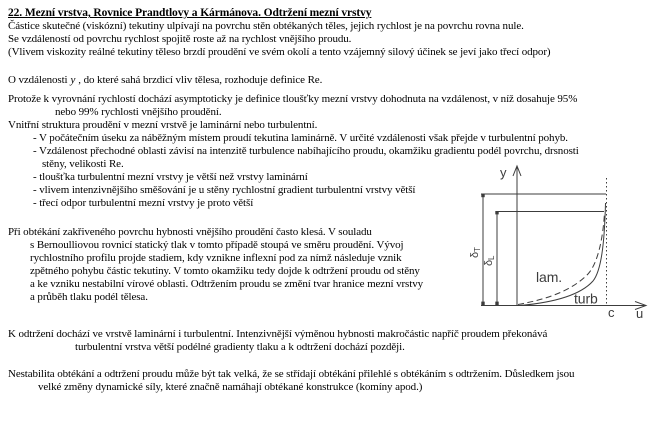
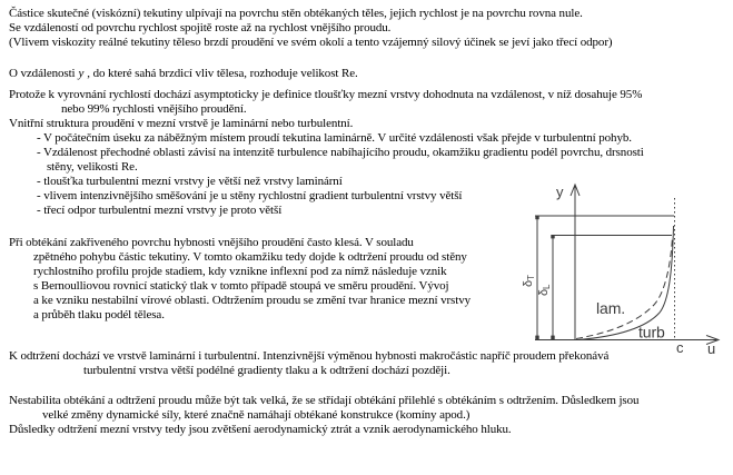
- 22. Mezní vrstva, Rovnice Prandtlovy a Kármánova. Odtržení mezní vrstvy
  Částice skutečné (viskózní) tekutiny ulpívají na povrchu stěn obtékaných těles, jejich rychlost je na povrchu rovna nule.
  Se vzdáleností od povrchu rychlost spojitě roste až na rychlost vnějšího proudu.
  (Vlivem viskozity reálné tekutiny těleso brzdí proudění ve svém okolí a tento vzájemný silový účinek se jeví jako třecí odpor)
- O vzdálenosti y , do které sahá brzdicí vliv tělesa, rozhoduje definice Re.
+ O vzdálenosti y , do které sahá brzdicí vliv tělesa, rozhoduje velikost Re.
  Protože k vyrovnání rychlostí dochází asymptoticky je definice tloušťky mezní vrstvy dohodnuta na vzdálenost, v níž dosahuje 95%
  nebo 99% rychlosti vnějšího proudění.
  Vnitřní struktura proudění v mezní vrstvě je laminární nebo turbulentní.
  - V počátečním úseku za náběžným místem proudí tekutina laminárně. V určité vzdálenosti však přejde v turbulentní pohyb.
  - Vzdálenost přechodné oblasti závisí na intenzitě turbulence nabíhajícího proudu, okamžiku gradientu podél povrchu, drsnosti
  stěny, velikosti Re.
  - tloušťka turbulentní mezní vrstvy je větší než vrstvy laminární
  - vlivem intenzivnějšího směšování je u stěny rychlostní gradient turbulentní vrstvy větší
  - třecí odpor turbulentní mezní vrstvy je proto větší
  Při obtékání zakřiveného povrchu hybnosti vnějšího proudění často klesá. V souladu
- s Bernoulliovou rovnicí statický tlak v tomto případě stoupá ve směru proudění. Vývoj
+ zpětného pohybu částic tekutiny. V tomto okamžiku tedy dojde k odtržení proudu od stěny
  rychlostního profilu projde stadiem, kdy vznikne inflexní pod za nímž následuje vznik
- zpětného pohybu částic tekutiny. V tomto okamžiku tedy dojde k odtržení proudu od stěny
+ s Bernoulliovou rovnicí statický tlak v tomto případě stoupá ve směru proudění. Vývoj
  a ke vzniku nestabilní vírové oblasti. Odtržením proudu se změní tvar hranice mezní vrstvy
  a průběh tlaku podél tělesa.
  K odtržení dochází ve vrstvě laminární i turbulentní. Intenzivnější výměnou hybnosti makročástic napříč proudem překonává
  turbulentní vrstva větší podélné gradienty tlaku a k odtržení dochází později.
  Nestabilita obtékání a odtržení proudu může být tak velká, že se střídají obtékání přilehlé s obtékáním s odtržením. Důsledkem jsou
  velké změny dynamické síly, které značně namáhají obtékané konstrukce (komíny apod.)
+ Důsledky odtržení mezní vrstvy tedy jsou zvětšení aerodynamický ztrát a vznik aerodynamického hluku.
  y
  u
  c
  lam.
  turb
